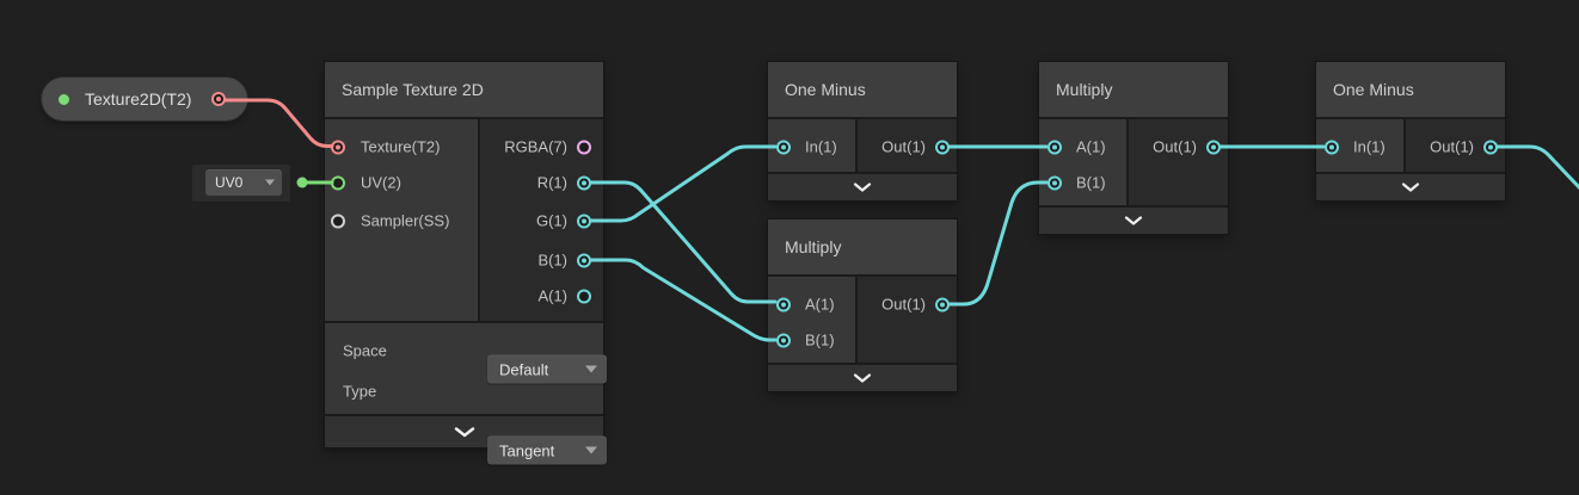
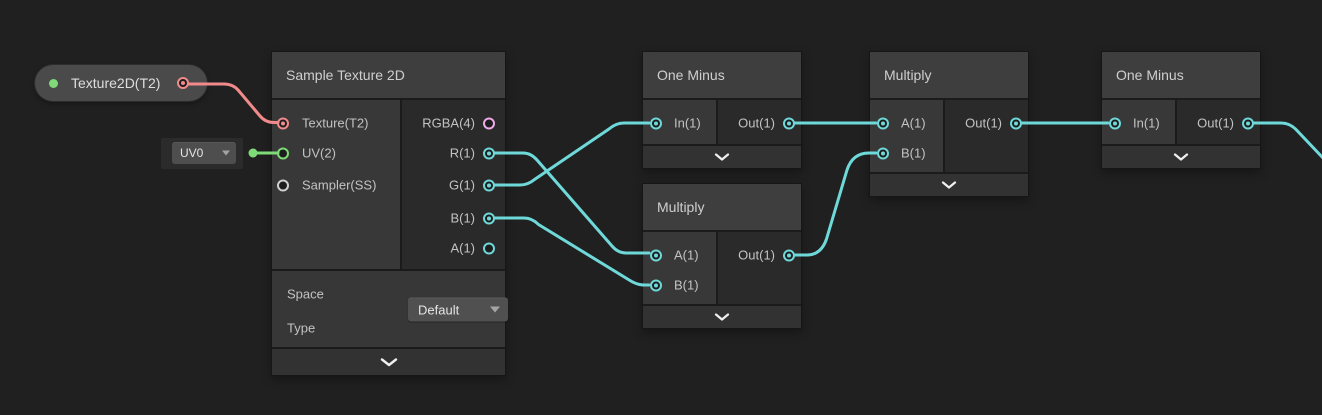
  Texture2D(T2)
  UV0
  Sample Texture 2D
  Texture(T2)
  UV(2)
  Sampler(SS)
- RGBA(7)
+ RGBA(4)
  R(1)
  G(1)
  B(1)
  A(1)
  Space
  Default
  Type
- Tangent
  One Minus
  In(1)
  Out(1)
  Multiply
  A(1)
  B(1)
  Out(1)
  Multiply
  A(1)
  B(1)
  Out(1)
  One Minus
  In(1)
  Out(1)
